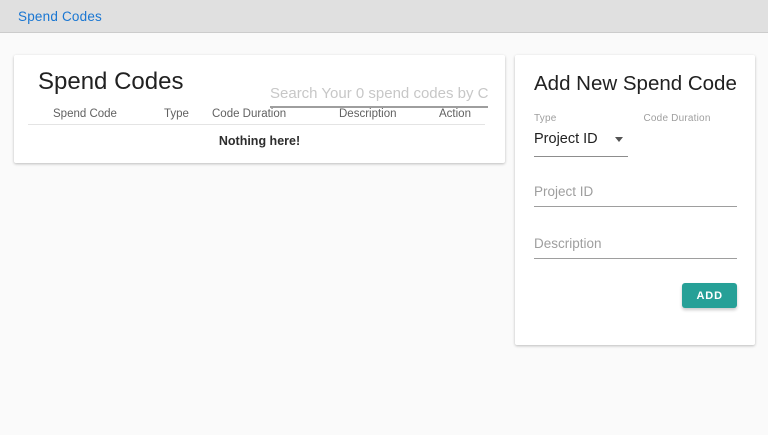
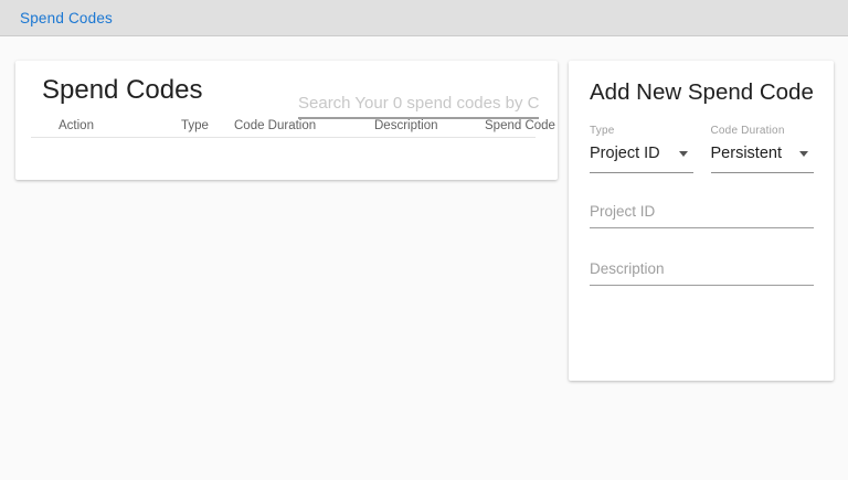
  Spend Codes
  Spend Codes
  Search Your 0 spend codes by C
- Spend Code
+ Action
  Type
  Code Duration
  Description
- Action
+ Spend Code
- Nothing here!
  Add New Spend Code
  Type
  Project ID
  Code Duration
+ Persistent
  Project ID
  Description
- ADD
